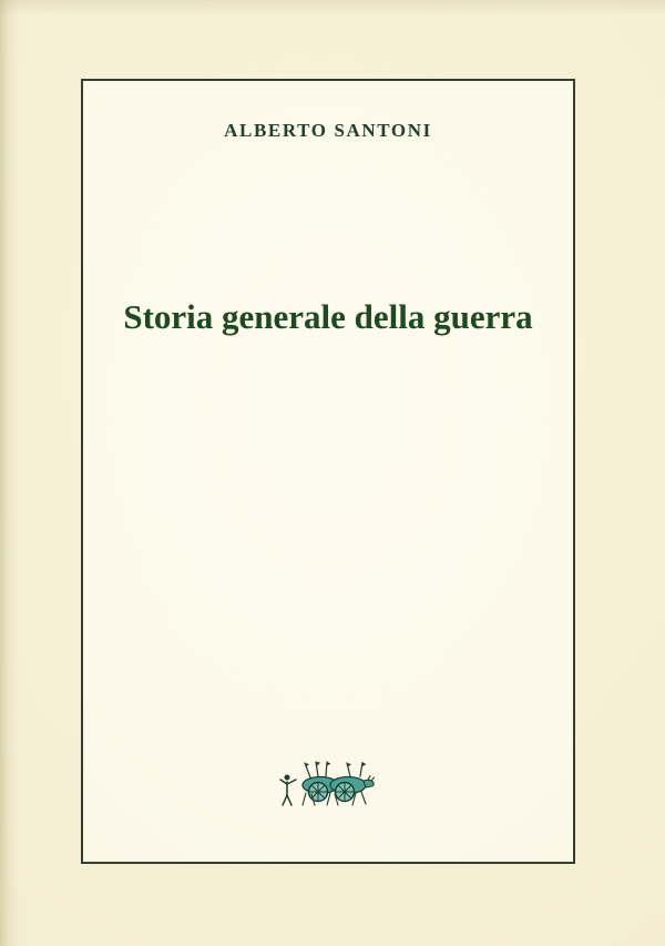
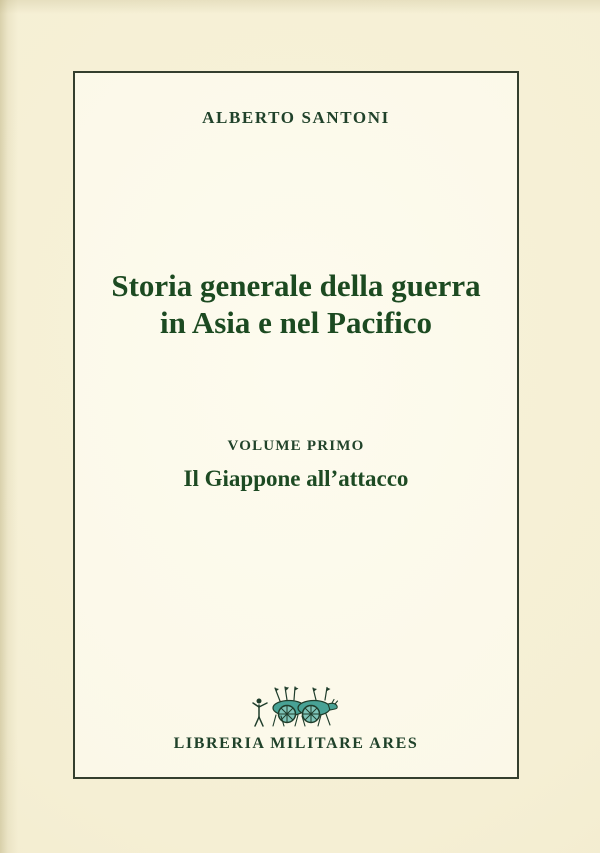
  ALBERTO SANTONI
  Storia generale della guerra
+ in Asia e nel Pacifico
+ VOLUME PRIMO
+ Il Giappone all’attacco
+ LIBRERIA MILITARE ARES
